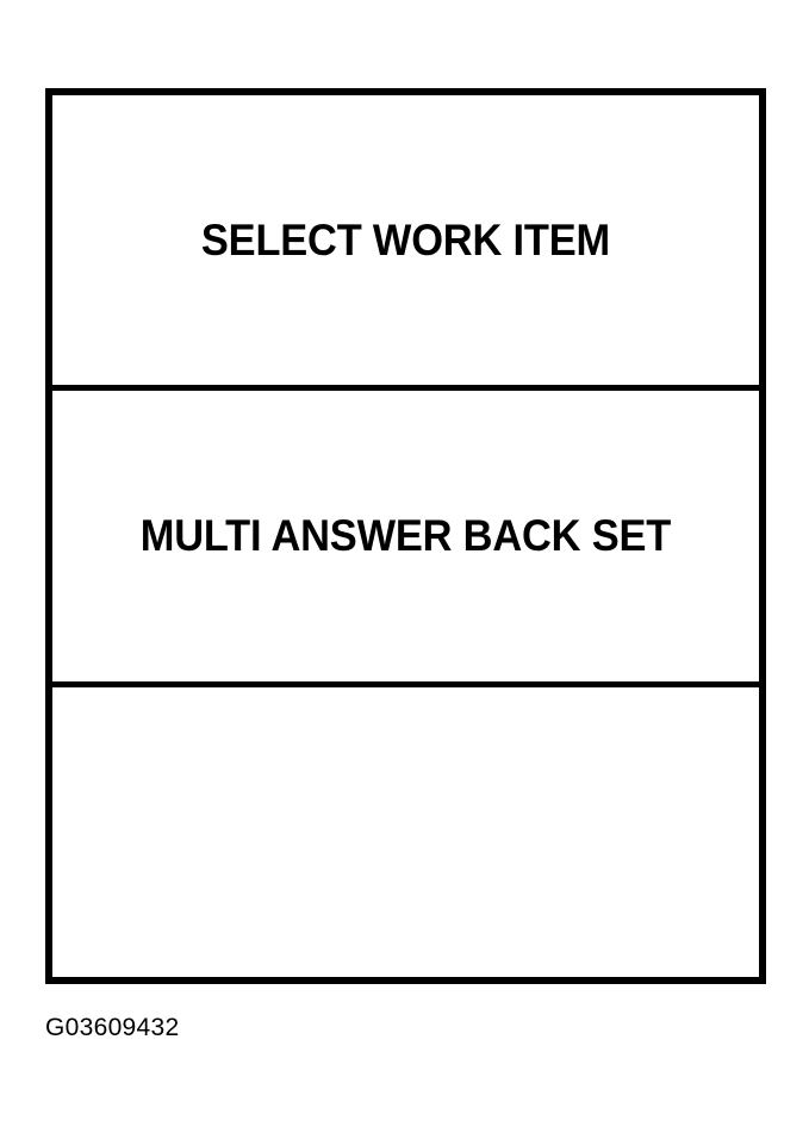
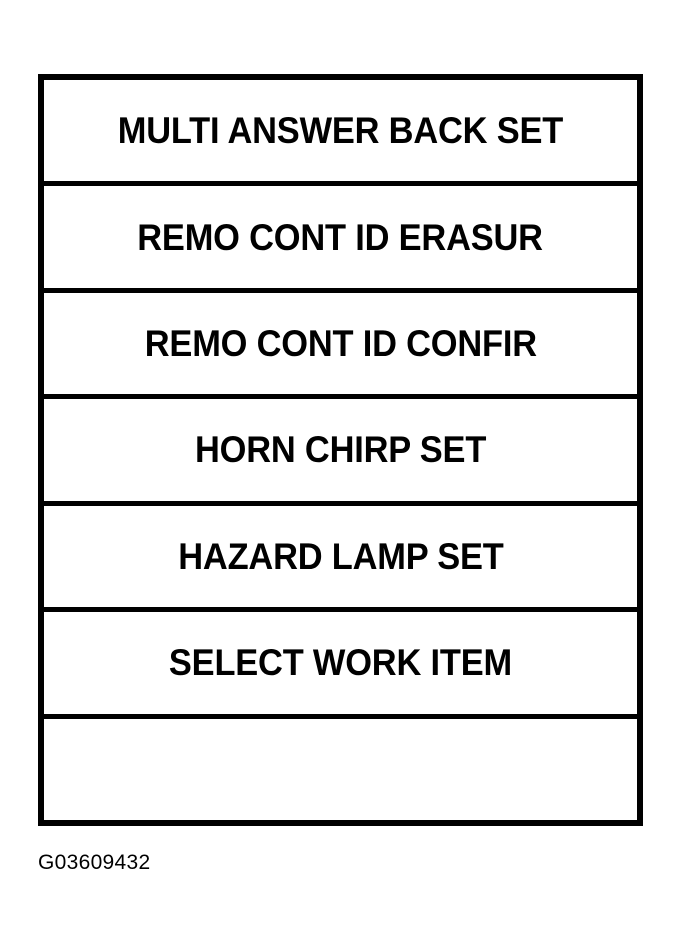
- SELECT WORK ITEM
+ MULTI ANSWER BACK SET
+ REMO CONT ID ERASUR
+ REMO CONT ID CONFIR
+ HORN CHIRP SET
+ HAZARD LAMP SET
- MULTI ANSWER BACK SET
+ SELECT WORK ITEM
  G03609432
